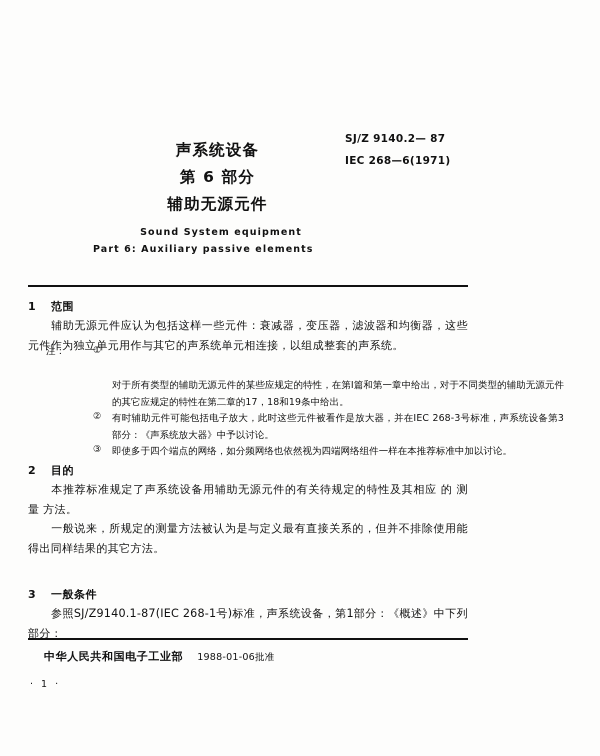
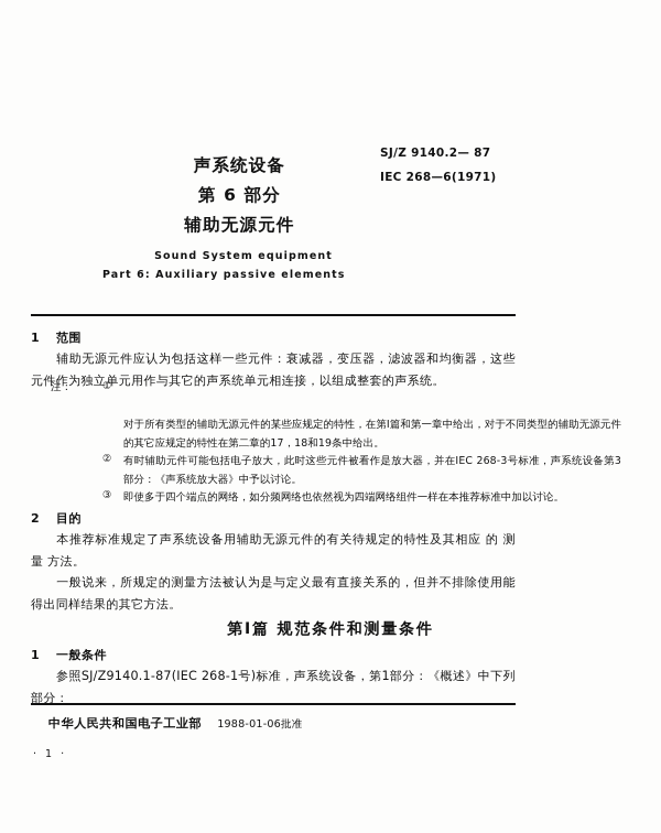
  声系统设备
  第 6 部分
  辅助无源元件
  SJ/Z 9140.2— 87
  IEC 268—6(1971)
  Sound System equipment
  Part 6: Auxiliary passive elements
  1 范围
  辅助无源元件应认为包括这样一些元件：衰减器，变压器，滤波器和均衡器，这些元件作为独立单元用作与其它的声系统单元相连接，以组成整套的声系统。
  注：
  ①
  对于所有类型的辅助无源元件的某些应规定的特性，在第Ⅰ篇和第一章中给出，对于不同类型的辅助无源元件的其它应规定的特性在第二章的17，18和19条中给出。
  ②
  有时辅助元件可能包括电子放大，此时这些元件被看作是放大器，并在IEC 268-3号标准，声系统设备第3部分：《声系统放大器》中予以讨论。
  ③
  即使多于四个端点的网络，如分频网络也依然视为四端网络组件一样在本推荐标准中加以讨论。
  2 目的
  本推荐标准规定了声系统设备用辅助无源元件的有关待规定的特性及其相应 的 测 量 方法。
  一般说来，所规定的测量方法被认为是与定义最有直接关系的，但并不排除使用能得出同样结果的其它方法。
+ 第Ⅰ篇 规范条件和测量条件
- 3 一般条件
+ 1 一般条件
  参照SJ/Z9140.1-87(IEC 268-1号)标准，声系统设备，第1部分：《概述》中下列部分：
  中华人民共和国电子工业部 1988-01-06批准
  · 1 ·
